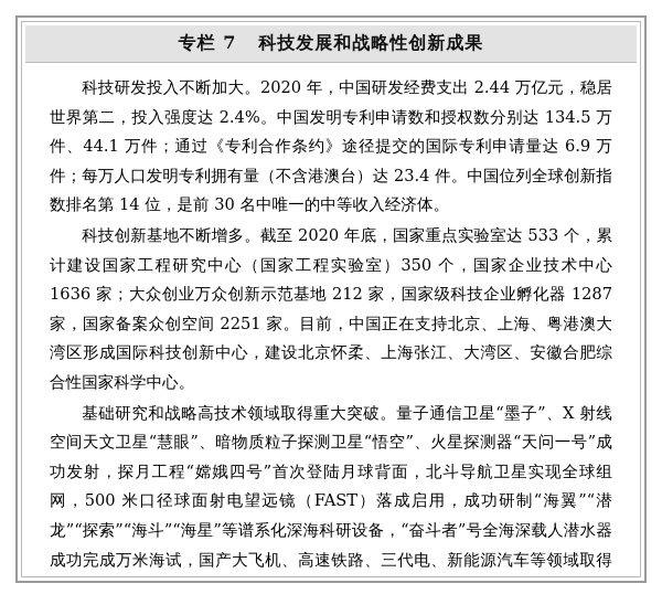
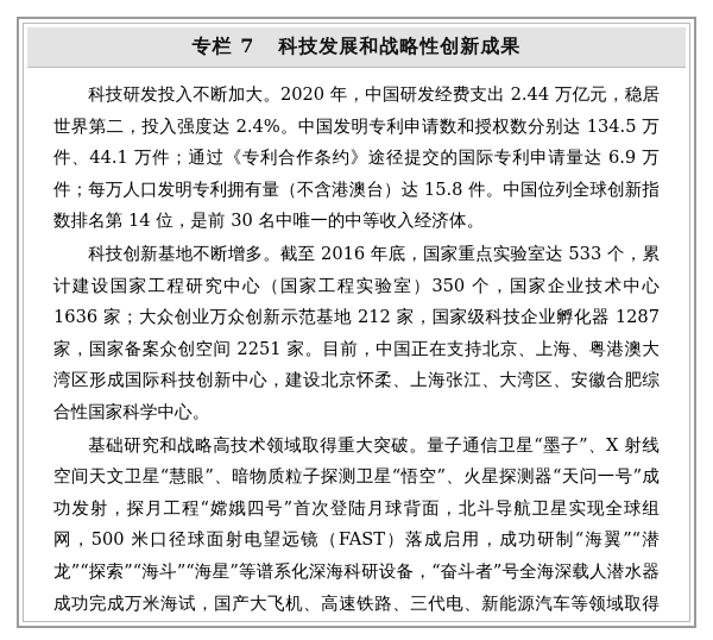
  专栏 7 科技发展和战略性创新成果
- 科技研发投入不断加大。2020 年，中国研发经费支出 2.44 万亿元，稳居世界第二，投入强度达 2.4%。中国发明专利申请数和授权数分别达 134.5 万件、44.1 万件；通过《专利合作条约》途径提交的国际专利申请量达 6.9 万件；每万人口发明专利拥有量（不含港澳台）达 23.4 件。中国位列全球创新指数排名第 14 位，是前 30 名中唯一的中等收入经济体。
+ 科技研发投入不断加大。2020 年，中国研发经费支出 2.44 万亿元，稳居世界第二，投入强度达 2.4%。中国发明专利申请数和授权数分别达 134.5 万件、44.1 万件；通过《专利合作条约》途径提交的国际专利申请量达 6.9 万件；每万人口发明专利拥有量（不含港澳台）达 15.8 件。中国位列全球创新指数排名第 14 位，是前 30 名中唯一的中等收入经济体。
- 科技创新基地不断增多。截至 2020 年底，国家重点实验室达 533 个，累计建设国家工程研究中心（国家工程实验室）350 个，国家企业技术中心 1636 家；大众创业万众创新示范基地 212 家，国家级科技企业孵化器 1287 家，国家备案众创空间 2251 家。目前，中国正在支持北京、上海、粤港澳大湾区形成国际科技创新中心，建设北京怀柔、上海张江、大湾区、安徽合肥综合性国家科学中心。
+ 科技创新基地不断增多。截至 2016 年底，国家重点实验室达 533 个，累计建设国家工程研究中心（国家工程实验室）350 个，国家企业技术中心 1636 家；大众创业万众创新示范基地 212 家，国家级科技企业孵化器 1287 家，国家备案众创空间 2251 家。目前，中国正在支持北京、上海、粤港澳大湾区形成国际科技创新中心，建设北京怀柔、上海张江、大湾区、安徽合肥综合性国家科学中心。
  基础研究和战略高技术领域取得重大突破。量子通信卫星“墨子”、X 射线空间天文卫星“慧眼”、暗物质粒子探测卫星“悟空”、火星探测器“天问一号”成功发射，探月工程“嫦娥四号”首次登陆月球背面，北斗导航卫星实现全球组网，500 米口径球面射电望远镜（FAST）落成启用，成功研制“海翼”“潜龙”“探索”“海斗”“海星”等谱系化深海科研设备，“奋斗者”号全海深载人潜水器成功完成万米海试，国产大飞机、高速铁路、三代电、新能源汽车等领域取得
